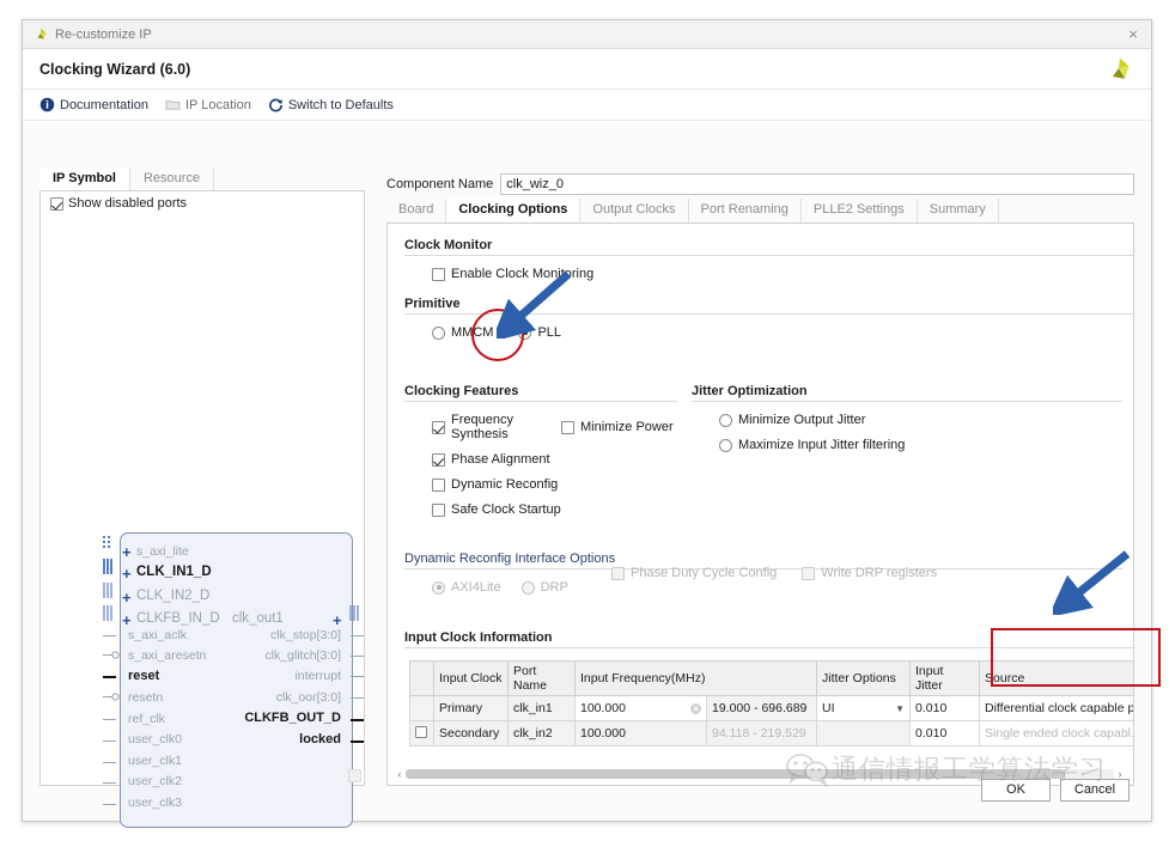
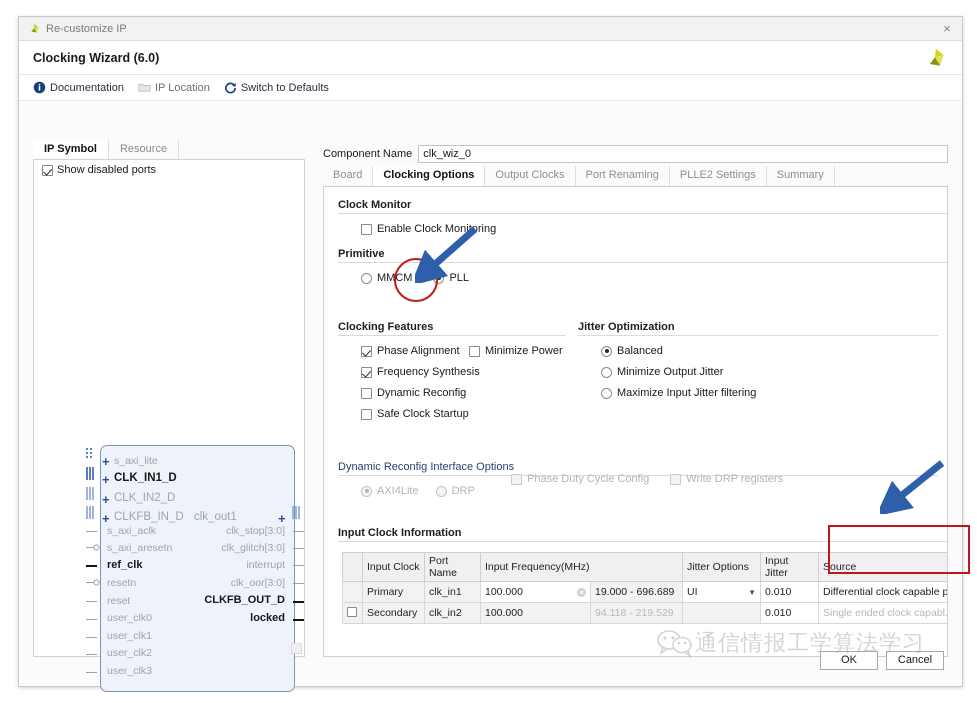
  Re-customize IP
  ×
  Clocking Wizard (6.0)
  Documentation
  IP Location
  Switch to Defaults
  IP Symbol
  Resource
  Show disabled ports
  +
  s_axi_lite
  +
  CLK_IN1_D
  +
  CLK_IN2_D
  +
  CLKFB_IN_D
  s_axi_aclk
  s_axi_aresetn
- reset
+ ref_clk
  resetn
- ref_clk
+ reset
  user_clk0
  user_clk1
  user_clk2
  user_clk3
  clk_out1
  +
  clk_stop[3:0]
  clk_glitch[3:0]
  interrupt
  clk_oor[3:0]
  CLKFB_OUT_D
  locked
  Component Name
  clk_wiz_0
  Board
  Clocking Options
  Output Clocks
  Port Renaming
  PLLE2 Settings
  Summary
  Clock Monitor
  Enable Clock Moniring
  Primitive
  MMCM
  PLL
  Clocking Features
- Frequency Synthesis
+ Phase Alignment
  Minimize Power
- Phase Alignment
+ Frequency Synthesis
  Dynamic Reconfig
  Safe Clock Startup
  Jitter Optimization
+ Balanced
  Minimize Output Jitter
  Maximize Input Jitter filtering
  Dynamic Reconfig Interface Options
  AXI4Lite
  DRP
  Phase Duty Cycle Config
  Write DRP registers
  Input Clock Information
  	Input Clock	Port Name	Input Frequency(MHz)	Jitter Options	Input Jitter	Source
  	Primary	clk_in1	100.000	19.000 - 696.689	UI ▼	0.010	Differential clock capable p
  	Secondary	clk_in2	100.000	94.118 - 219.529		0.010	Single ended clock capabl.
- ‹
- ›
  OK
  Cancel
  通信情报工学算法学习
